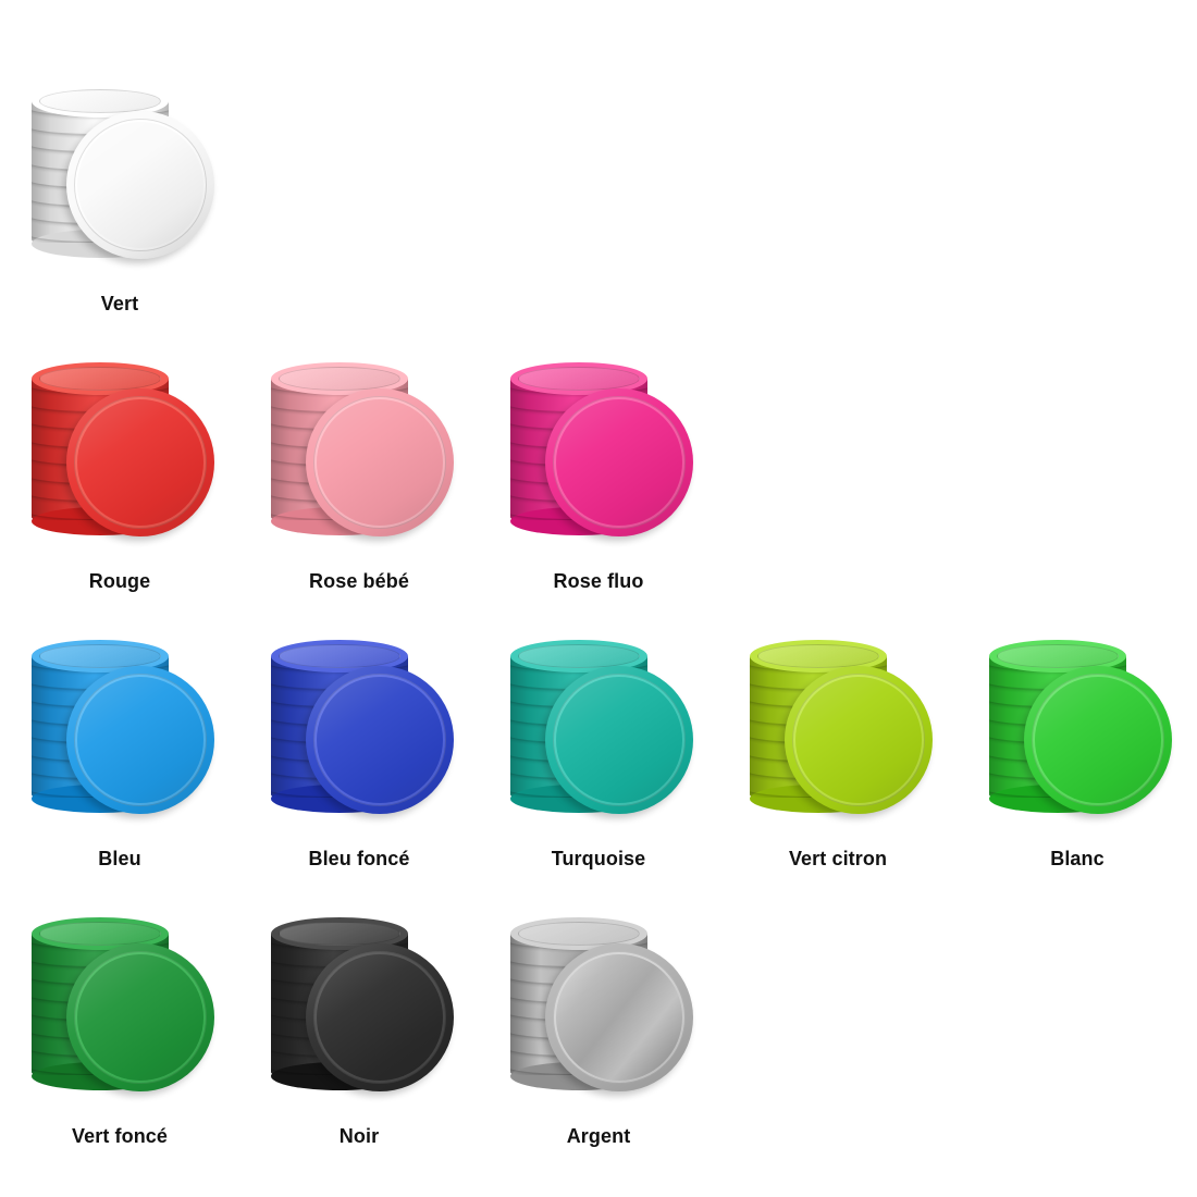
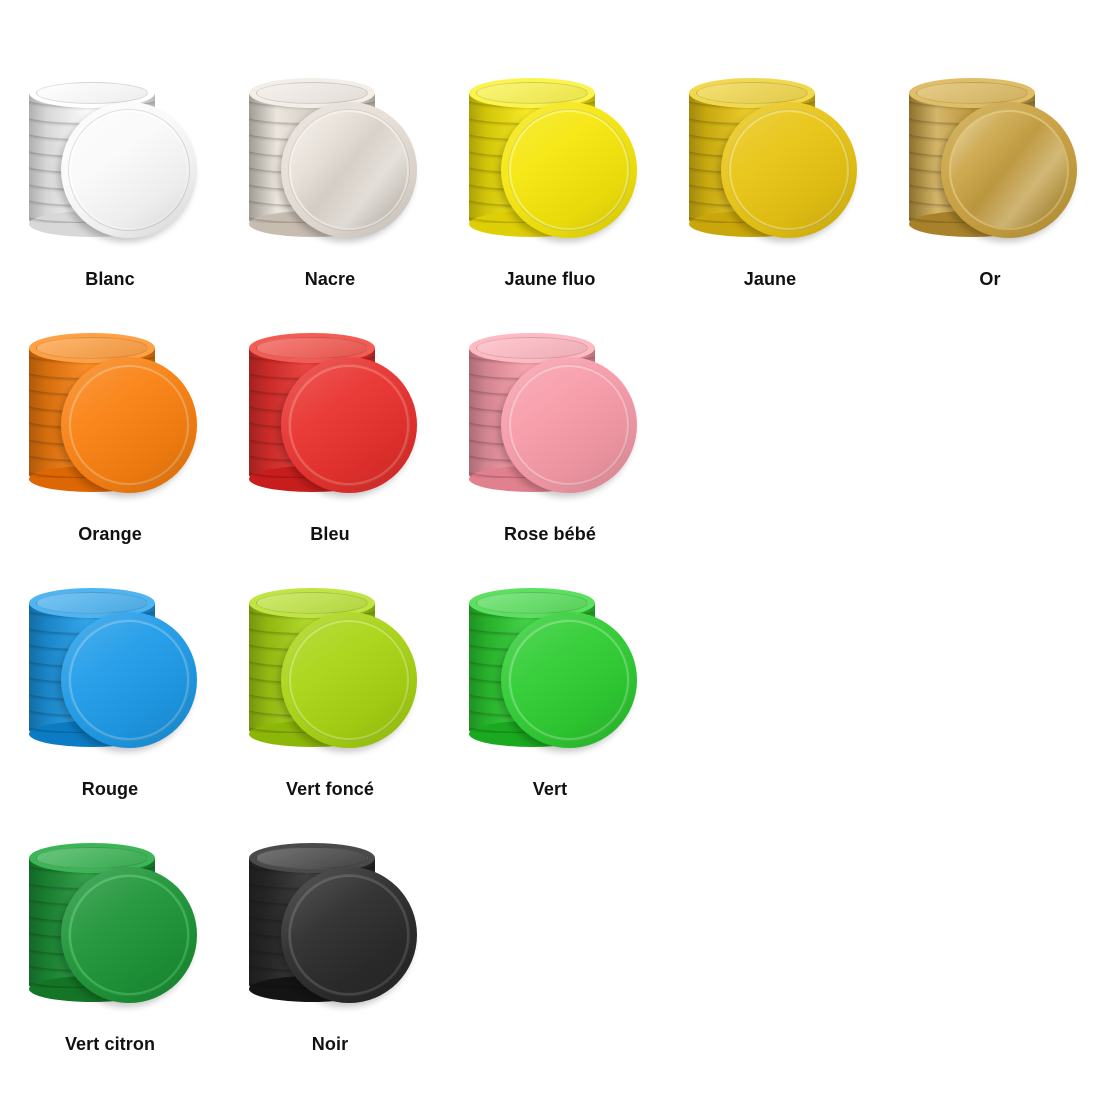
- Vert
+ Blanc
+ Nacre
+ Jaune fluo
+ Jaune
+ Or
+ Orange
- Rouge
+ Bleu
  Rose bébé
- Rose fluo
- Bleu
+ Rouge
- Bleu foncé
- Turquoise
- Vert citron
+ Vert foncé
- Blanc
+ Vert
- Vert foncé
+ Vert citron
  Noir
- Argent
